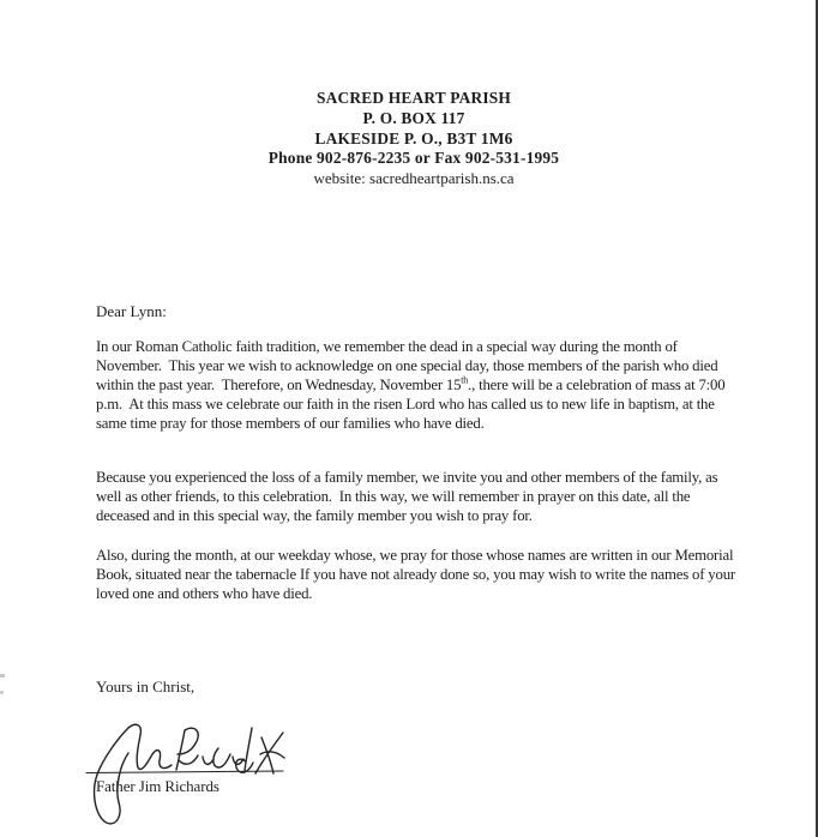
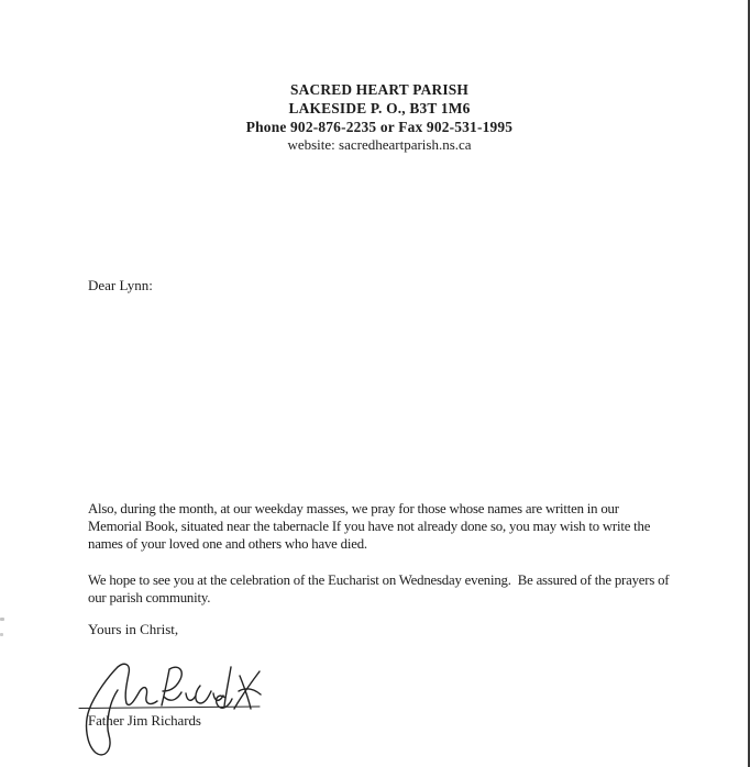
  SACRED HEART PARISH
- P. O. BOX 117
  LAKESIDE P. O., B3T 1M6
  Phone 902-876-2235 or Fax 902-531-1995
  website: sacredheartparish.ns.ca
  Dear Lynn:
- In our Roman Catholic faith tradition, we remember the dead in a special way during the month of November. This year we wish to acknowledge on one special day, those members of the parish who died within the past year. Therefore, on Wednesday, November 15th., there will be a celebration of mass at 7:00 p.m. At this mass we celebrate our faith in the risen Lord who has called us to new life in baptism, at the same time pray for those members of our families who have died.
- Because you experienced the loss of a family member, we invite you and other members of the family, as well as other friends, to this celebration. In this way, we will remember in prayer on this date, all the deceased and in this special way, the family member you wish to pray for.
- Also, during the month, at our weekday whose, we pray for those whose names are written in our Memorial Book, situated near the tabernacle If you have not already done so, you may wish to write the names of your loved one and others who have died.
+ Also, during the month, at our weekday masses, we pray for those whose names are written in our Memorial Book, situated near the tabernacle If you have not already done so, you may wish to write the names of your loved one and others who have died.
+ We hope to see you at the celebration of the Eucharist on Wednesday evening. Be assured of the prayers of our parish community.
  Yours in Christ,
  Father Jim Richards
